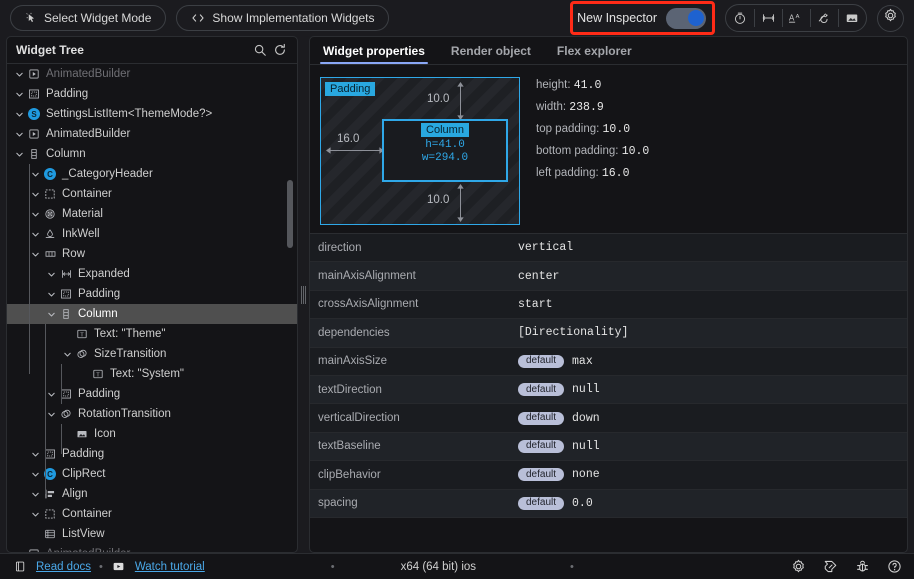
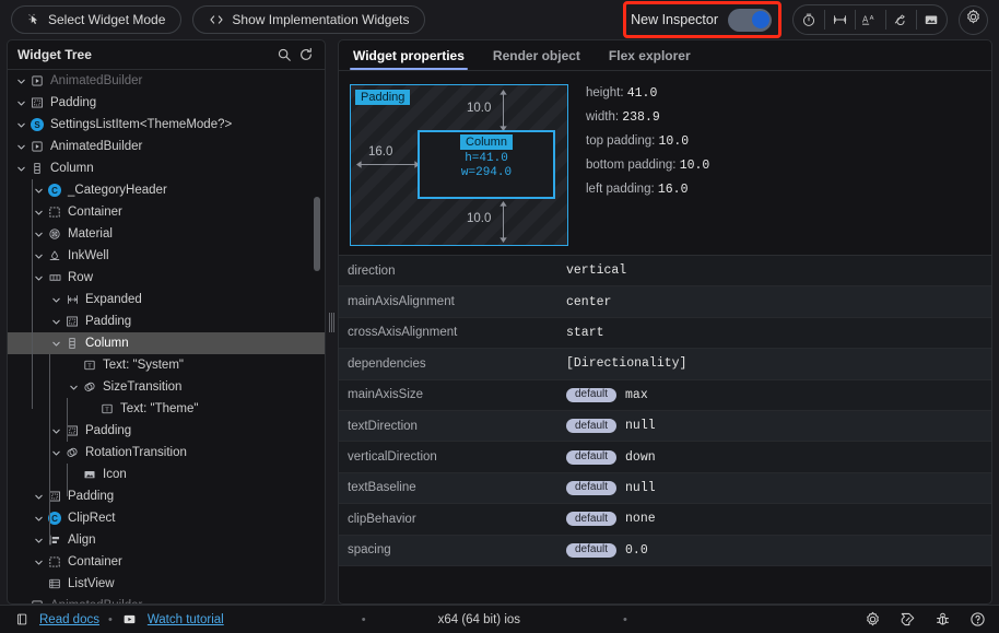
  Select Widget Mode
  Show Implementation Widgets
  New Inspector
  A
  Widget Tree
  AnimatedBuilder
  Padding
  S
  SettingsListItem<ThemeMode?>
  AnimatedBuilder
  Column
  C
  _CategoryHeader
  Container
  Material
  InkWell
  Row
  Expanded
  Padding
  Column
- Text: "Theme"
+ Text: "System"
  SizeTransition
- Text: "System"
+ Text: "Theme"
  Padding
  RotationTransition
  Icon
  Padding
  C
  ClipRect
  Align
  Container
  ListView
  Widget properties
  Render object
  Flex explorer
  Padding
  10.0
  16.0
  10.0
  Column
  h=41.0
  w=294.0
  height: 41.0
  width: 238.9
  top padding: 10.0
  bottom padding: 10.0
  left padding: 16.0
  direction
  vertical
  mainAxisAlignment
  center
  crossAxisAlignment
  start
  dependencies
  [Directionality]
  mainAxisSize
  default
  max
  textDirection
  default
  null
  verticalDirection
  default
  down
  textBaseline
  default
  null
  clipBehavior
  default
  none
  spacing
  default
  0.0
  Read docs
  •
  Watch tutorial
  •
  x64 (64 bit) ios
  •
